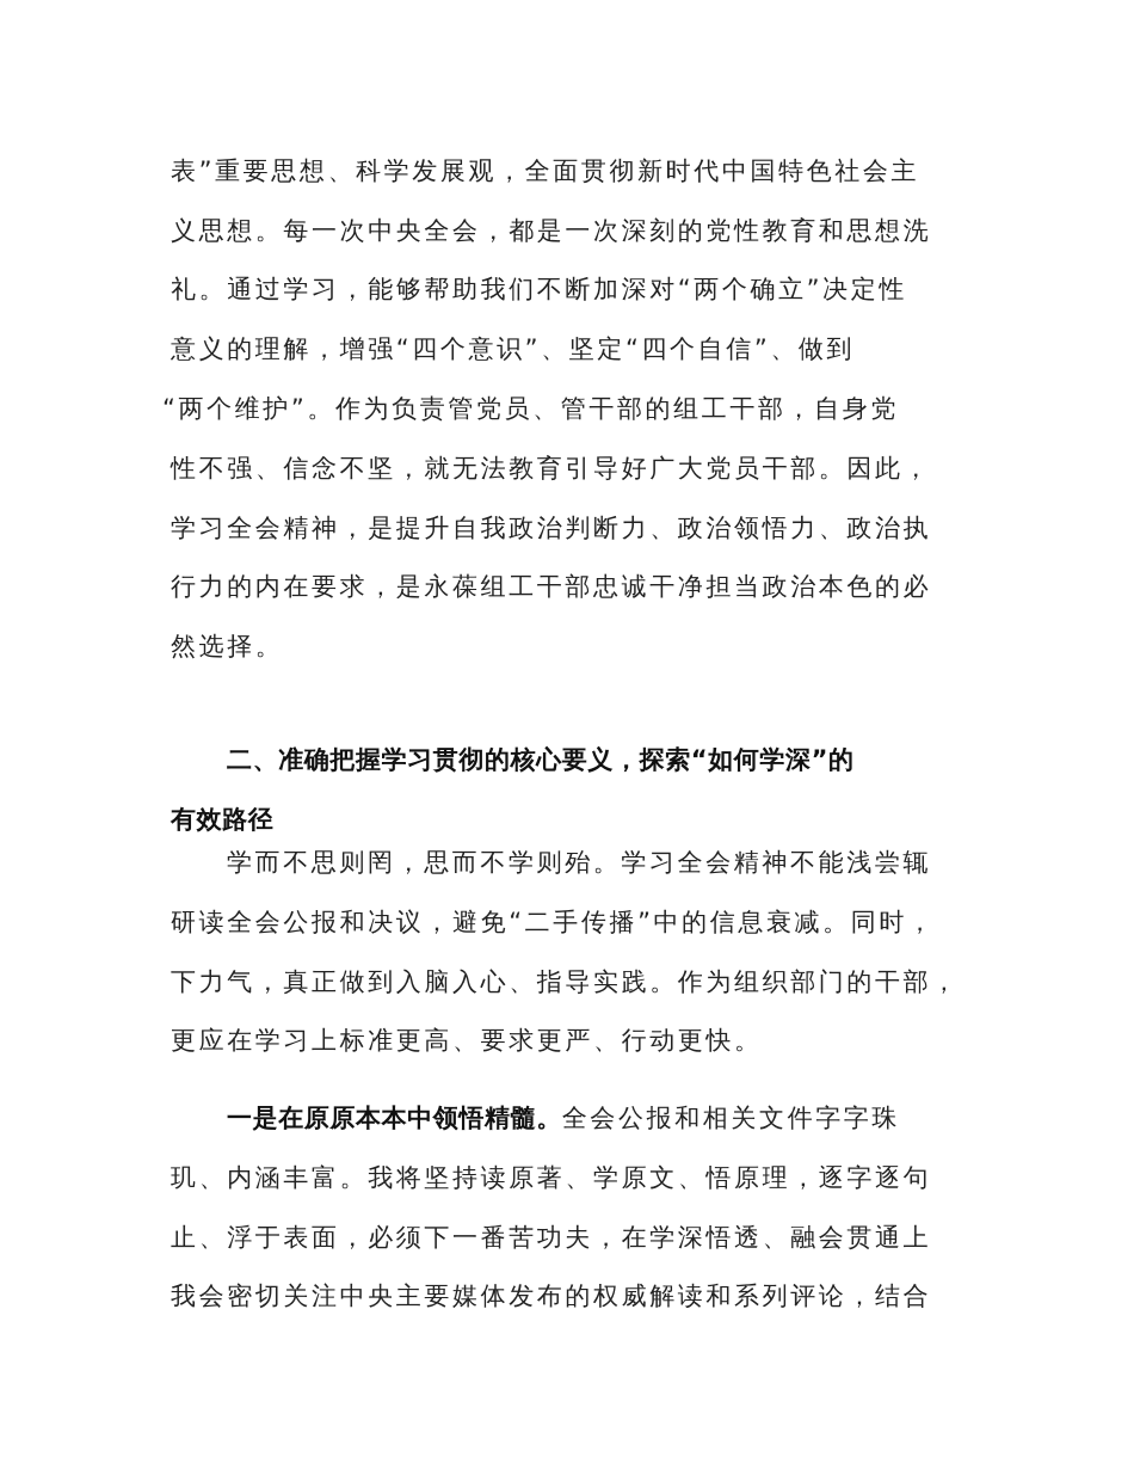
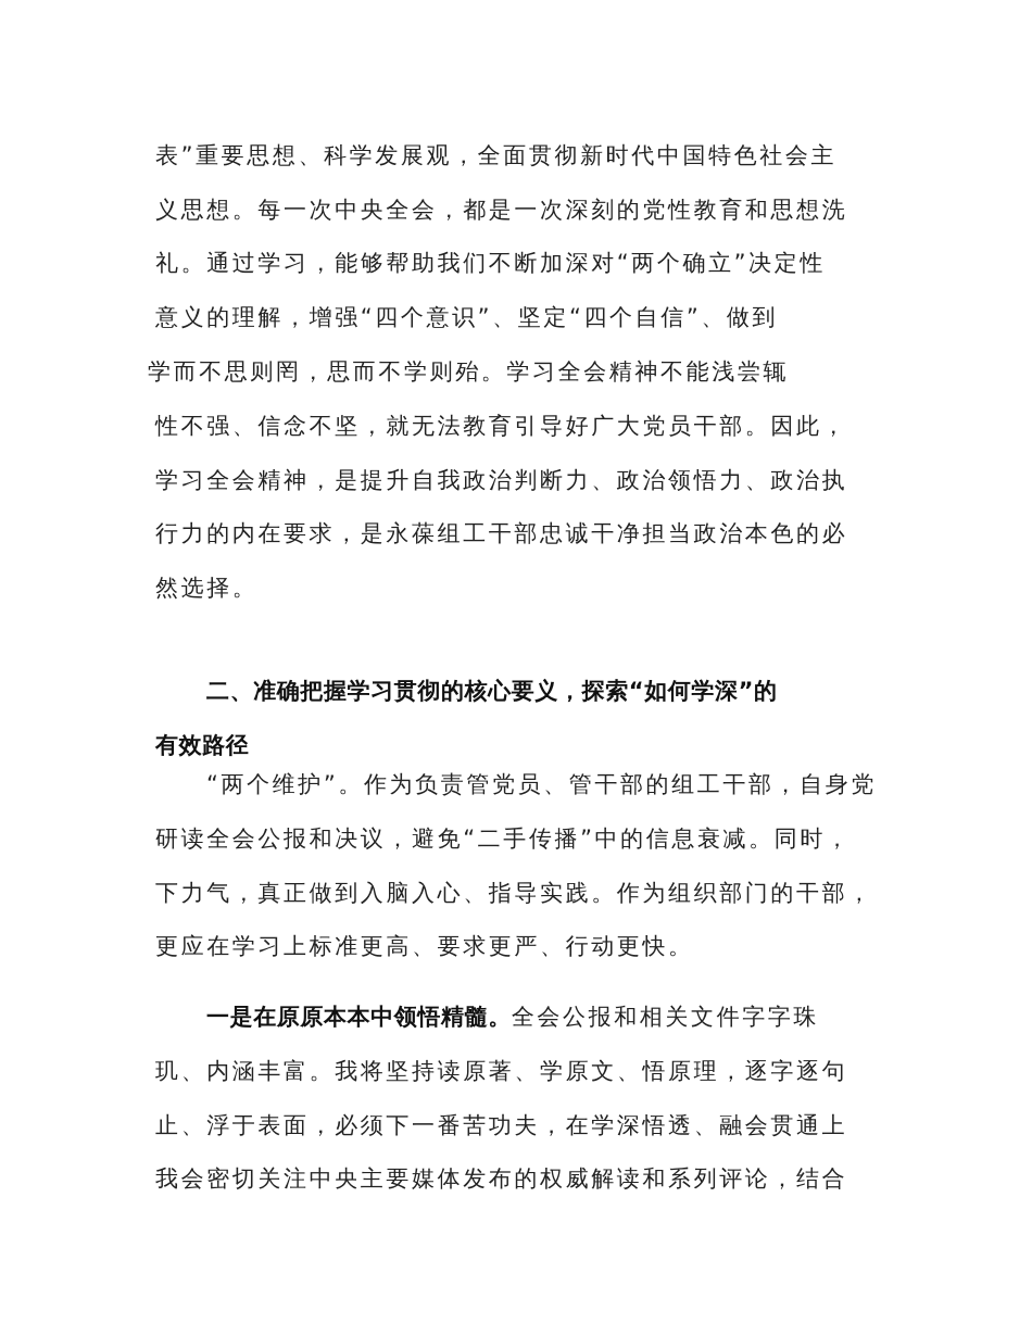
  表”重要思想、科学发展观，全面贯彻新时代中国特色社会主
  义思想。每一次中央全会，都是一次深刻的党性教育和思想洗
  礼。通过学习，能够帮助我们不断加深对“两个确立”决定性
  意义的理解，增强“四个意识”、坚定“四个自信”、做到
- “两个维护”。作为负责管党员、管干部的组工干部，自身党
+ 学而不思则罔，思而不学则殆。学习全会精神不能浅尝辄
  性不强、信念不坚，就无法教育引导好广大党员干部。因此，
  学习全会精神，是提升自我政治判断力、政治领悟力、政治执
  行力的内在要求，是永葆组工干部忠诚干净担当政治本色的必
  然选择。
  二、准确把握学习贯彻的核心要义，探索“如何学深”的
  有效路径
- 学而不思则罔，思而不学则殆。学习全会精神不能浅尝辄
+ “两个维护”。作为负责管党员、管干部的组工干部，自身党
  研读全会公报和决议，避免“二手传播”中的信息衰减。同时，
  下力气，真正做到入脑入心、指导实践。作为组织部门的干部，
  更应在学习上标准更高、要求更严、行动更快。
  一是在原原本本中领悟精髓。全会公报和相关文件字字珠
  玑、内涵丰富。我将坚持读原著、学原文、悟原理，逐字逐句
  止、浮于表面，必须下一番苦功夫，在学深悟透、融会贯通上
  我会密切关注中央主要媒体发布的权威解读和系列评论，结合
